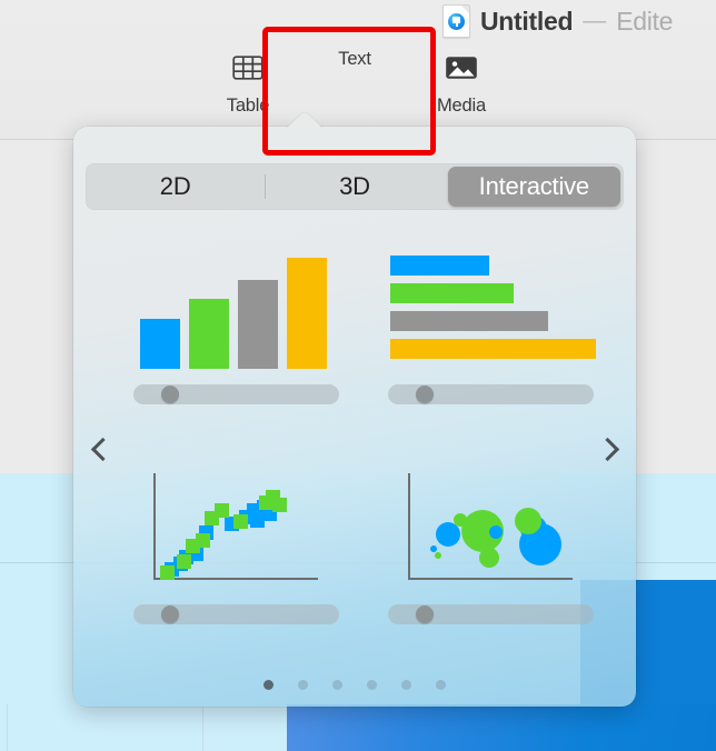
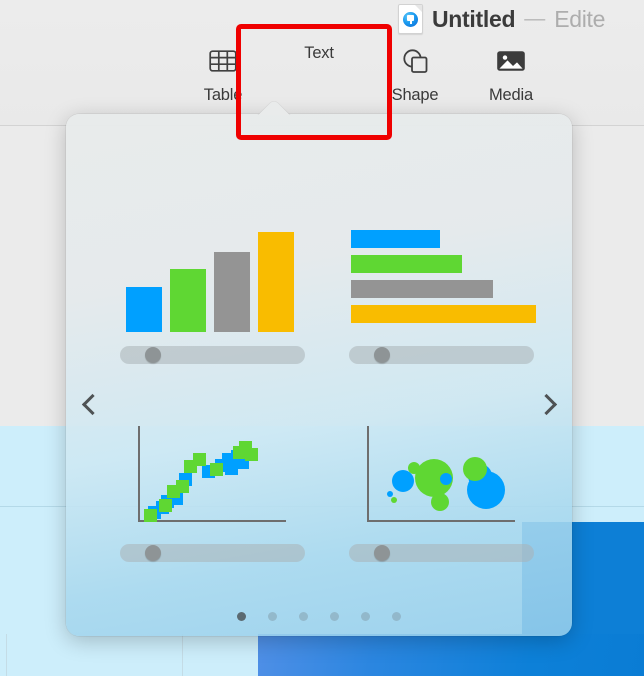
  Untitled
  —
  Edite
  Table
  Text
+ Shape
  Media
- 2D
- 3D
- Interactive
